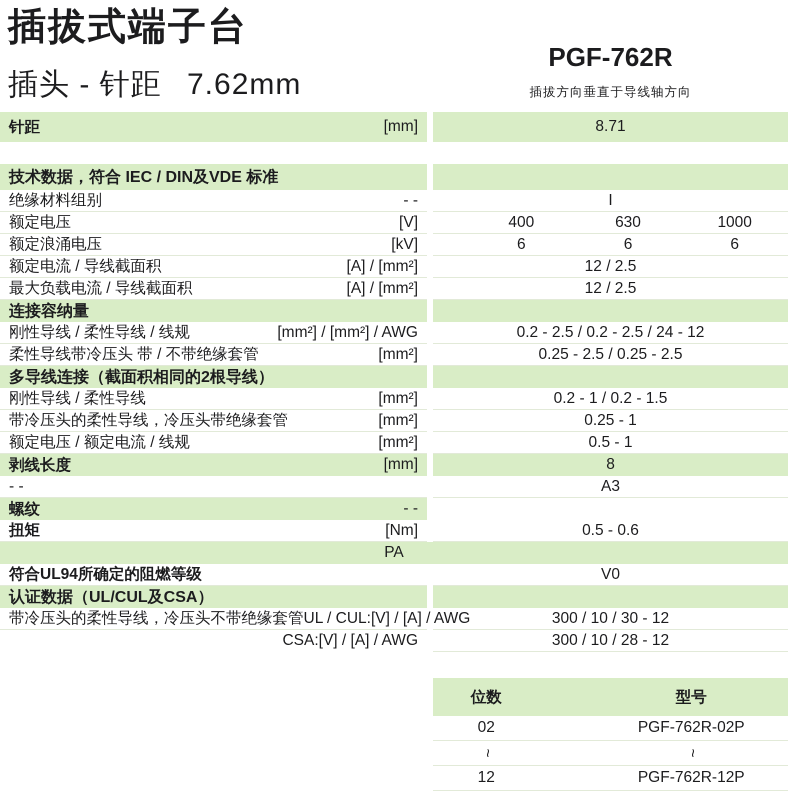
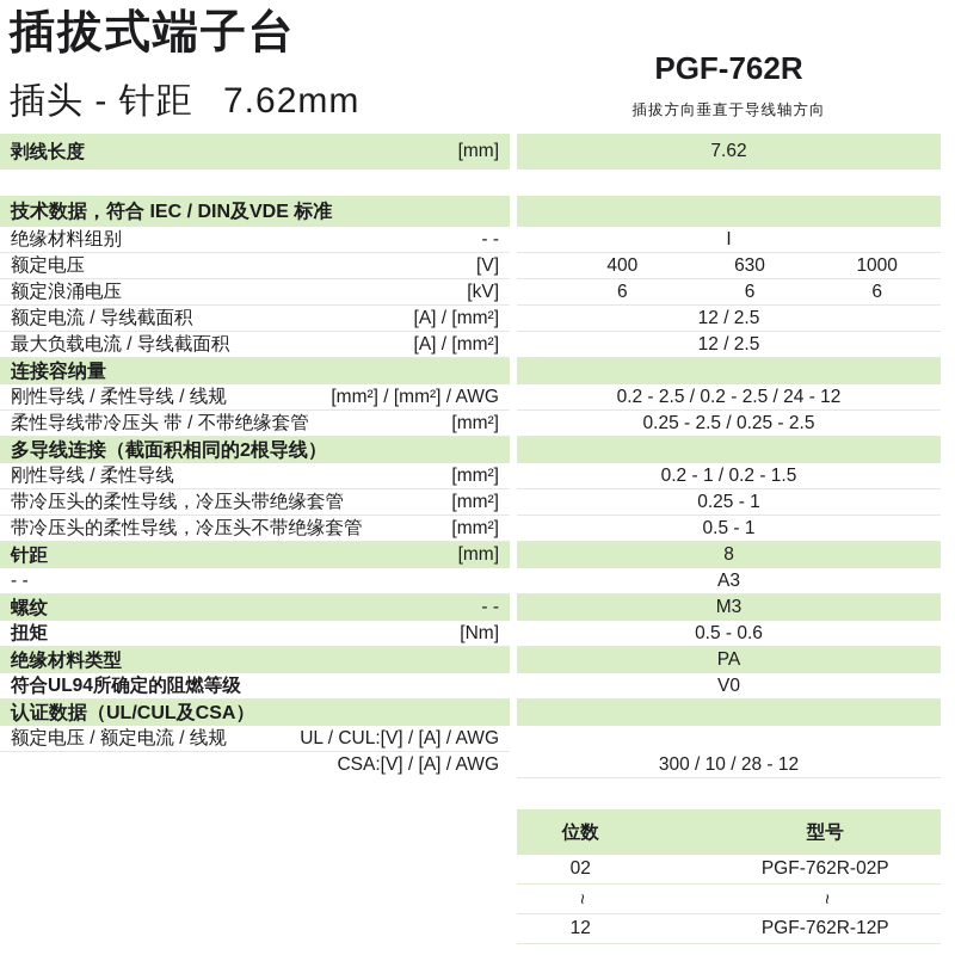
  插拔式端子台
  插头 - 针距 7.62mm
  PGF-762R
  插拔方向垂直于导线轴方向
- 针距
+ 剥线长度
  [mm]
- 8.71
+ 7.62
  技术数据，符合 IEC / DIN及VDE 标准
  绝缘材料组别
  - -
  I
  额定电压
  [V]
  400
  630
  1000
  额定浪涌电压
  [kV]
  6
  6
  6
  额定电流 / 导线截面积
  [A] / [mm²]
  12 / 2.5
  最大负载电流 / 导线截面积
  [A] / [mm²]
  12 / 2.5
  连接容纳量
  刚性导线 / 柔性导线 / 线规
  [mm²] / [mm²] / AWG
  0.2 - 2.5 / 0.2 - 2.5 / 24 - 12
  柔性导线带冷压头 带 / 不带绝缘套管
  [mm²]
  0.25 - 2.5 / 0.25 - 2.5
  多导线连接（截面积相同的2根导线）
  刚性导线 / 柔性导线
  [mm²]
  0.2 - 1 / 0.2 - 1.5
  带冷压头的柔性导线，冷压头带绝缘套管
  [mm²]
  0.25 - 1
- 额定电压 / 额定电流 / 线规
+ 带冷压头的柔性导线，冷压头不带绝缘套管
  [mm²]
  0.5 - 1
- 剥线长度
+ 针距
  [mm]
  8
  - -
  A3
  螺纹
  - -
+ M3
  扭矩
  [Nm]
  0.5 - 0.6
+ 绝缘材料类型
  PA
  符合UL94所确定的阻燃等级
  V0
  认证数据（UL/CUL及CSA）
- 带冷压头的柔性导线，冷压头不带绝缘套管
+ 额定电压 / 额定电流 / 线规
  UL / CUL:[V] / [A] / AWG
- 300 / 10 / 30 - 12
  CSA:[V] / [A] / AWG
  300 / 10 / 28 - 12
  位数
  型号
  02
  PGF-762R-02P
  12
  PGF-762R-12P
